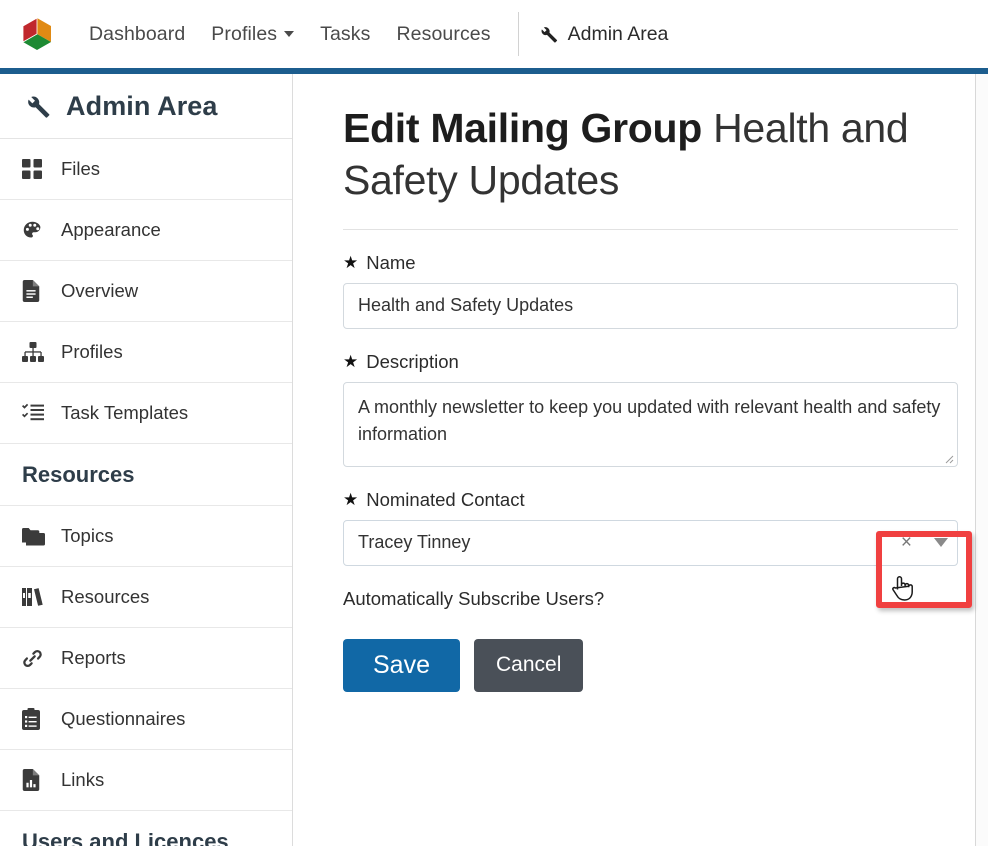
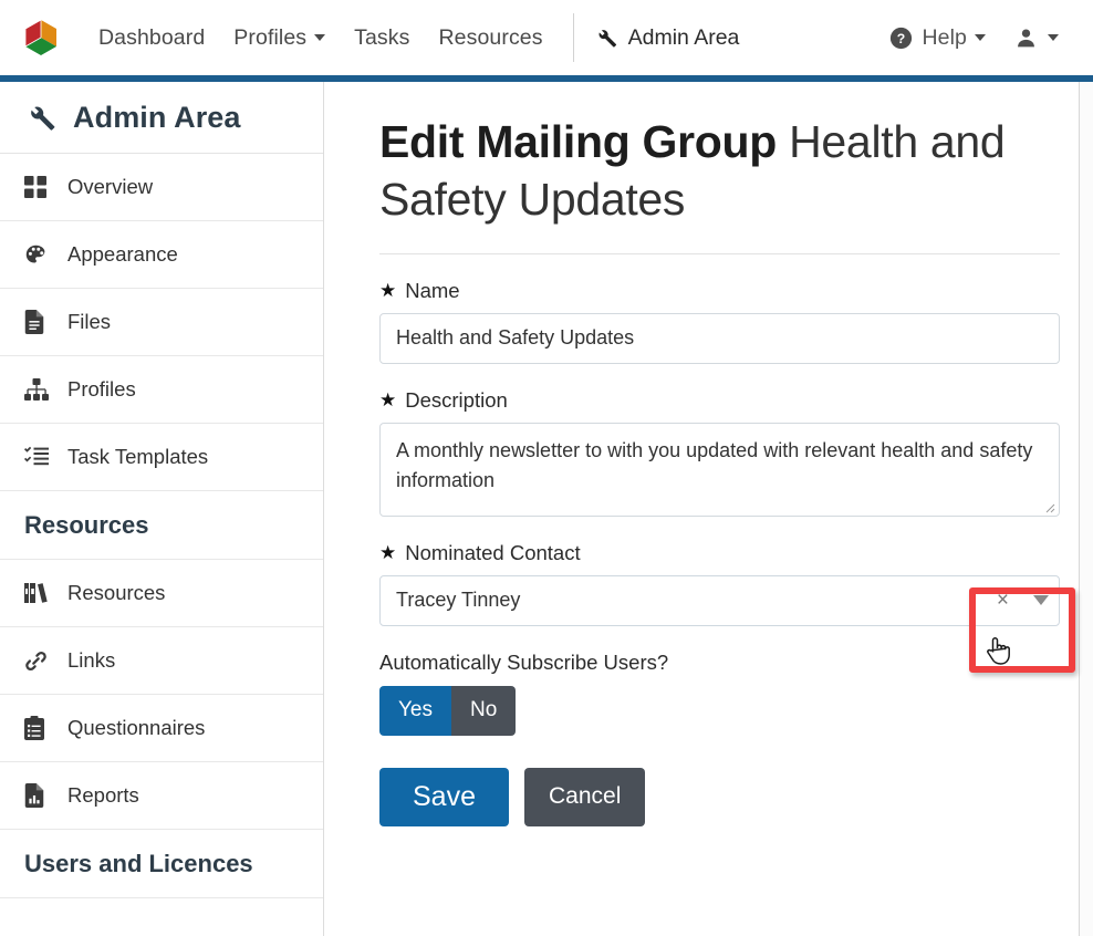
  Dashboard
  Profiles
  Tasks
  Resources
  Admin Area
+ ?
+ Help
  Admin Area
- Files
+ Overview
  Appearance
- Overview
+ Files
  Profiles
  Task Templates
  Resources
- Topics
  Resources
- Reports
+ Links
  Questionnaires
- Links
+ Reports
  Users and Licences
  Edit Mailing Group Health and Safety Updates
  ★
  Name
  Health and Safety Updates
  ★
  Description
- A monthly newsletter to keep you updated with relevant health and safety information
+ A monthly newsletter to with you updated with relevant health and safety information
  ★
  Nominated Contact
  Tracey Tinney
  ×
  Automatically Subscribe Users?
+ Yes
+ No
  Save
  Cancel
